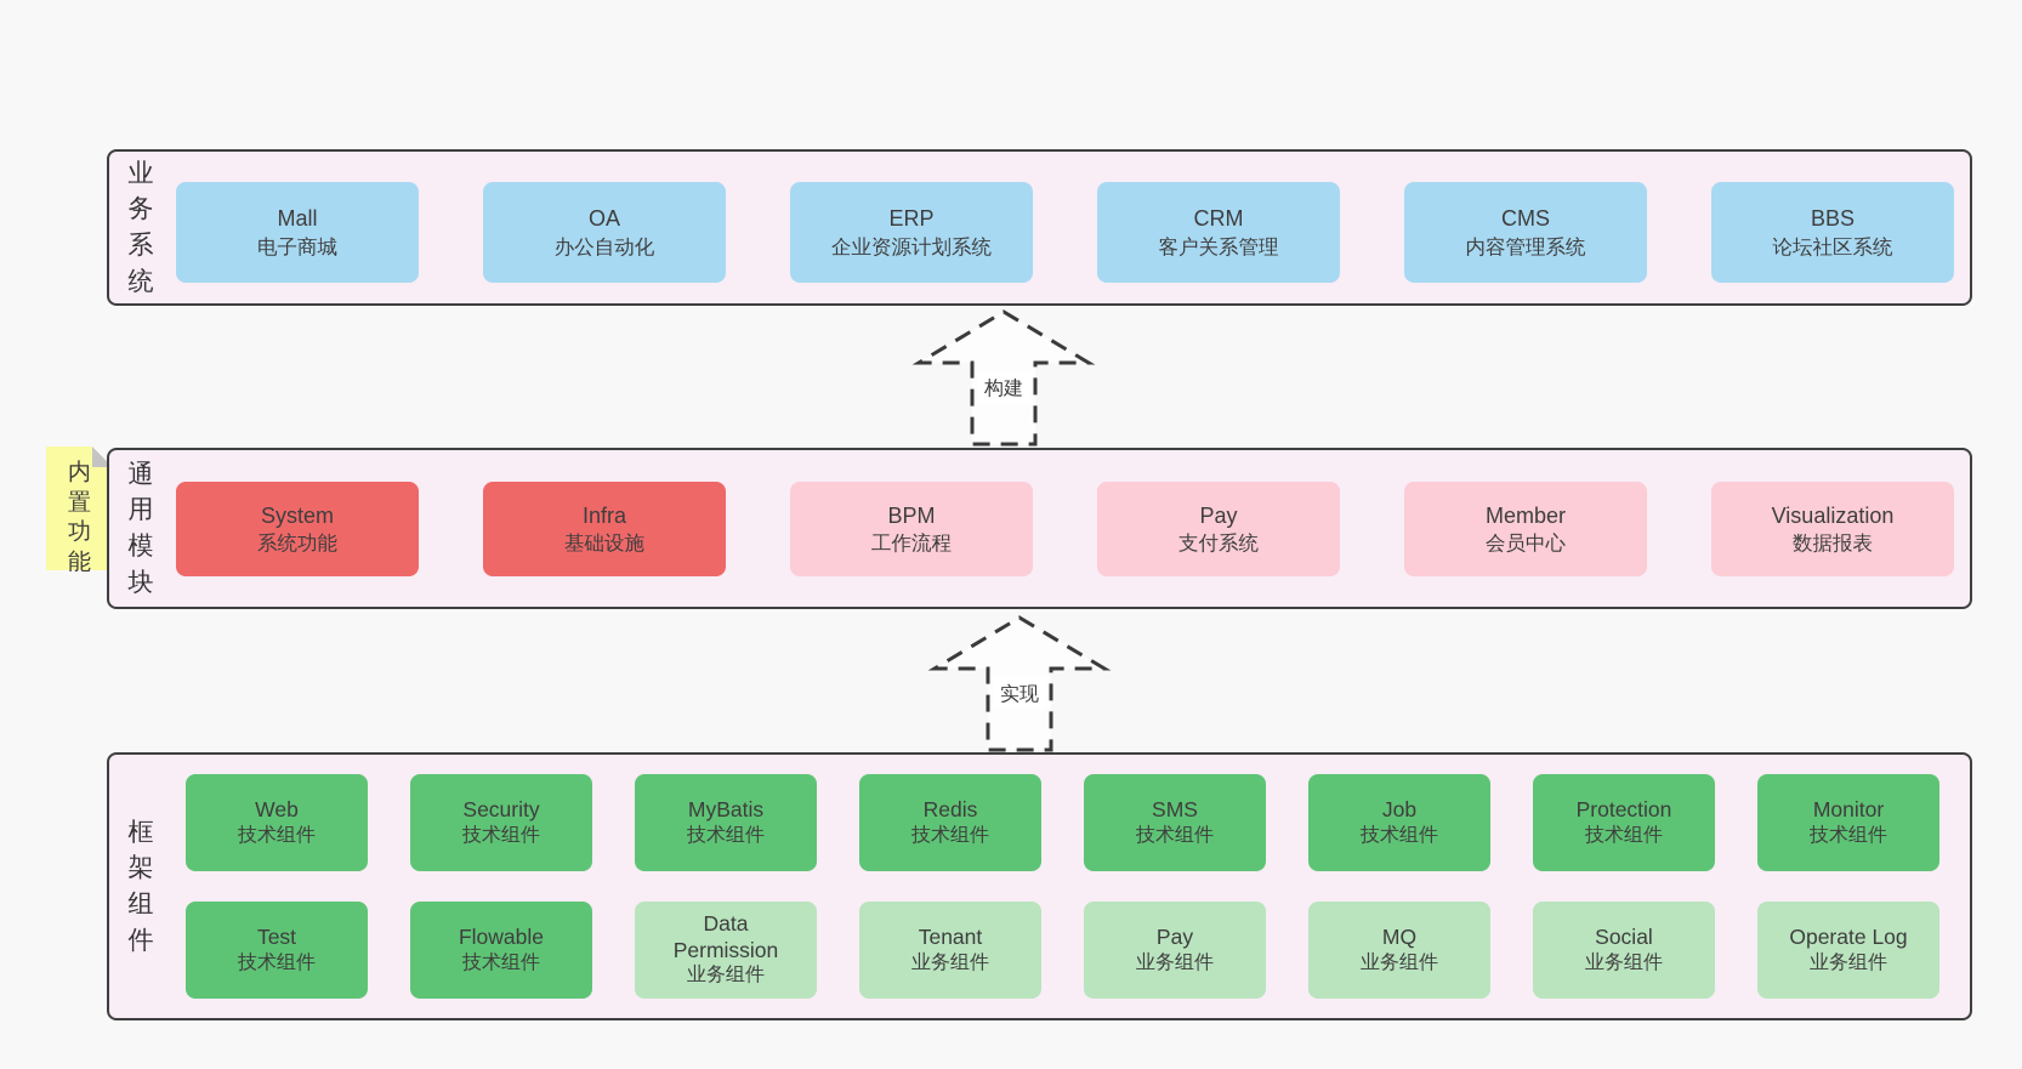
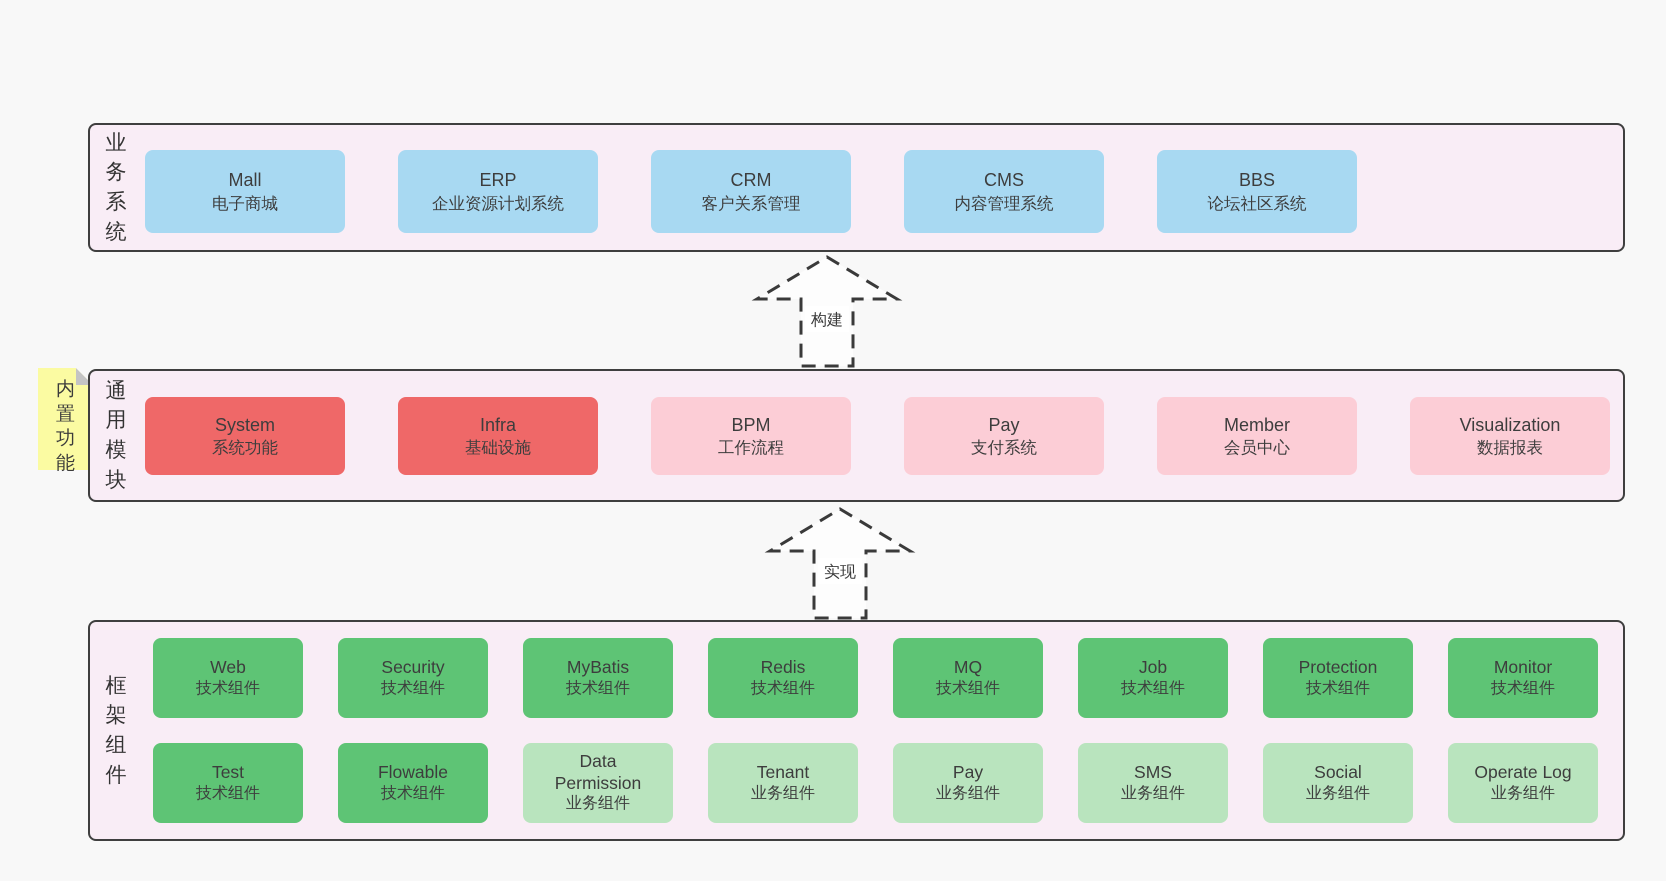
  内置功能
  业务系统
  Mall
  电子商城
- OA
- 办公自动化
  ERP
  企业资源计划系统
  CRM
  客户关系管理
  CMS
  内容管理系统
  BBS
  论坛社区系统
  构建
  通用模块
  System
  系统功能
  Infra
  基础设施
  BPM
  工作流程
  Pay
  支付系统
  Member
  会员中心
  Visualization
  数据报表
  实现
  框架组件
  Web
  技术组件
  Security
  技术组件
  MyBatis
  技术组件
  Redis
  技术组件
- SMS
+ MQ
  技术组件
  Job
  技术组件
  Protection
  技术组件
  Monitor
  技术组件
  Test
  技术组件
  Flowable
  技术组件
  Data Permission
  业务组件
  Tenant
  业务组件
  Pay
  业务组件
- MQ
+ SMS
  业务组件
  Social
  业务组件
  Operate Log
  业务组件
